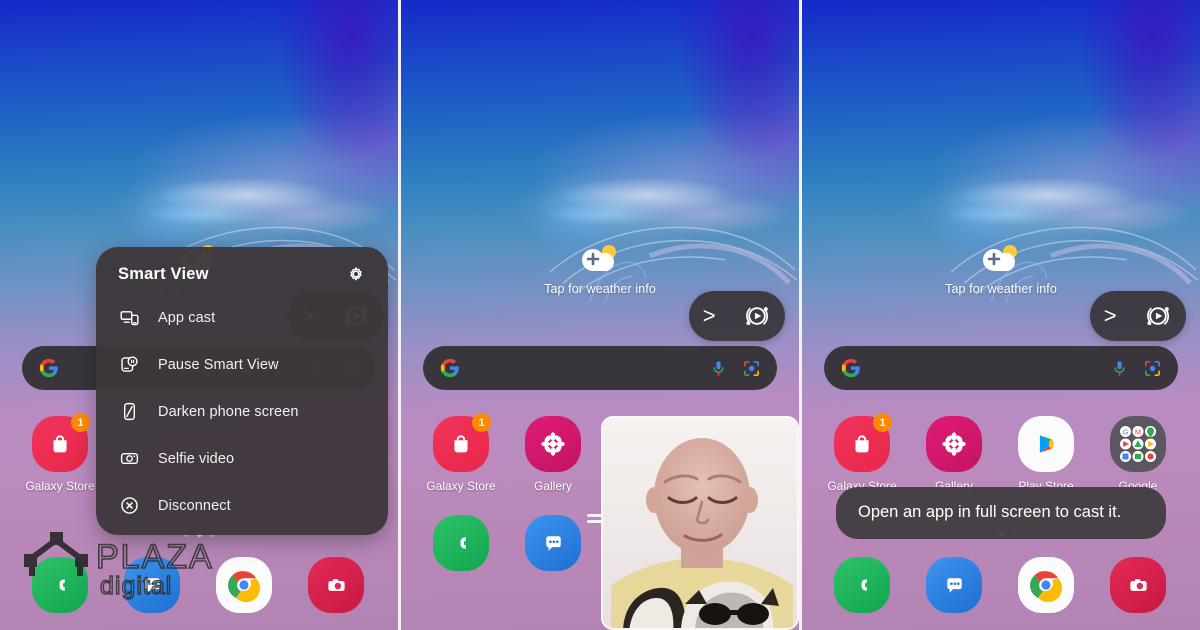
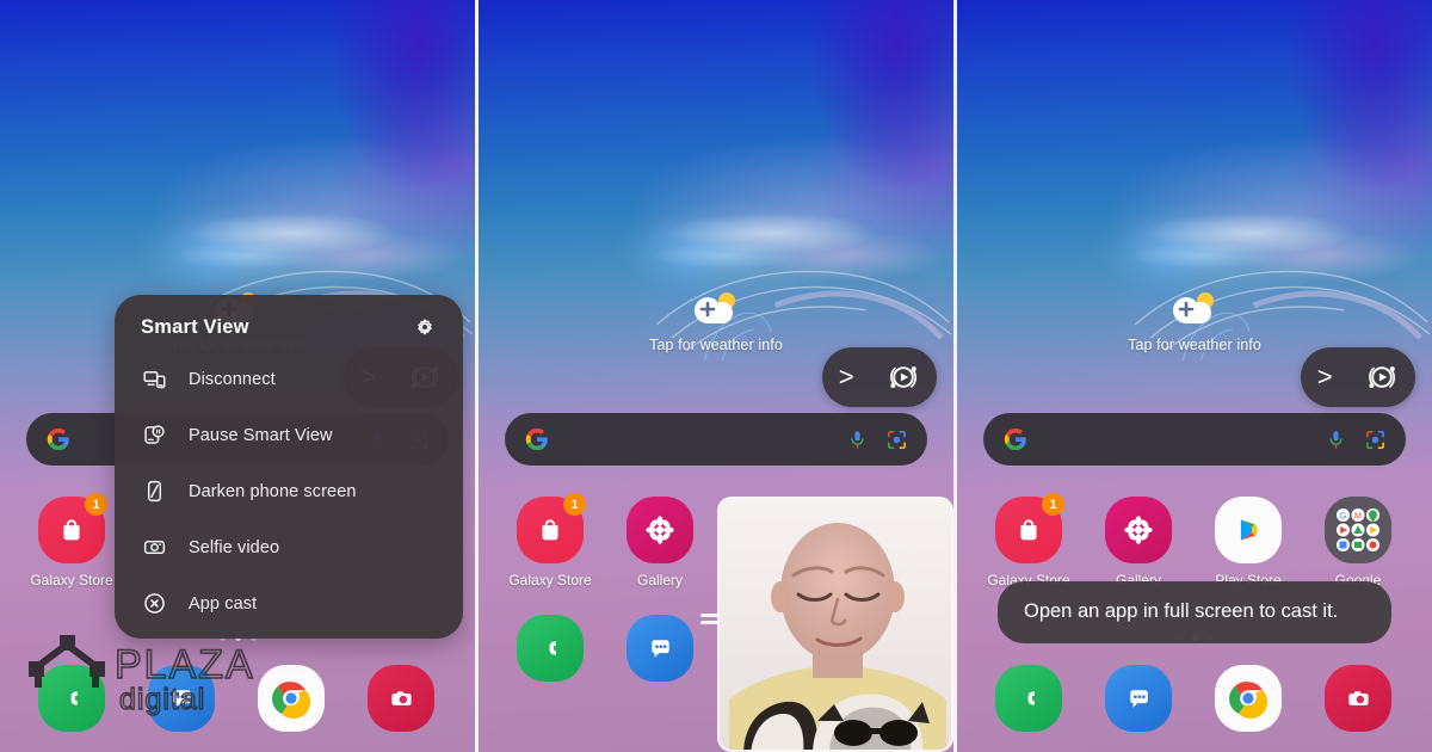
  1
  Galaxy Store
  Smart View
- App cast
+ Disconnect
  Pause Smart View
  Darken phone screen
  Selfie video
- Disconnect
+ App cast
  PLAZA
  digital
  Tap for weather info
  >
  1
  Galaxy Store
  Gallery
  Tap for weather info
  >
  1
  Galaxy Store
  Gallery
  Play Store
  G
  M
  Google
  Open an app in full screen to cast it.
